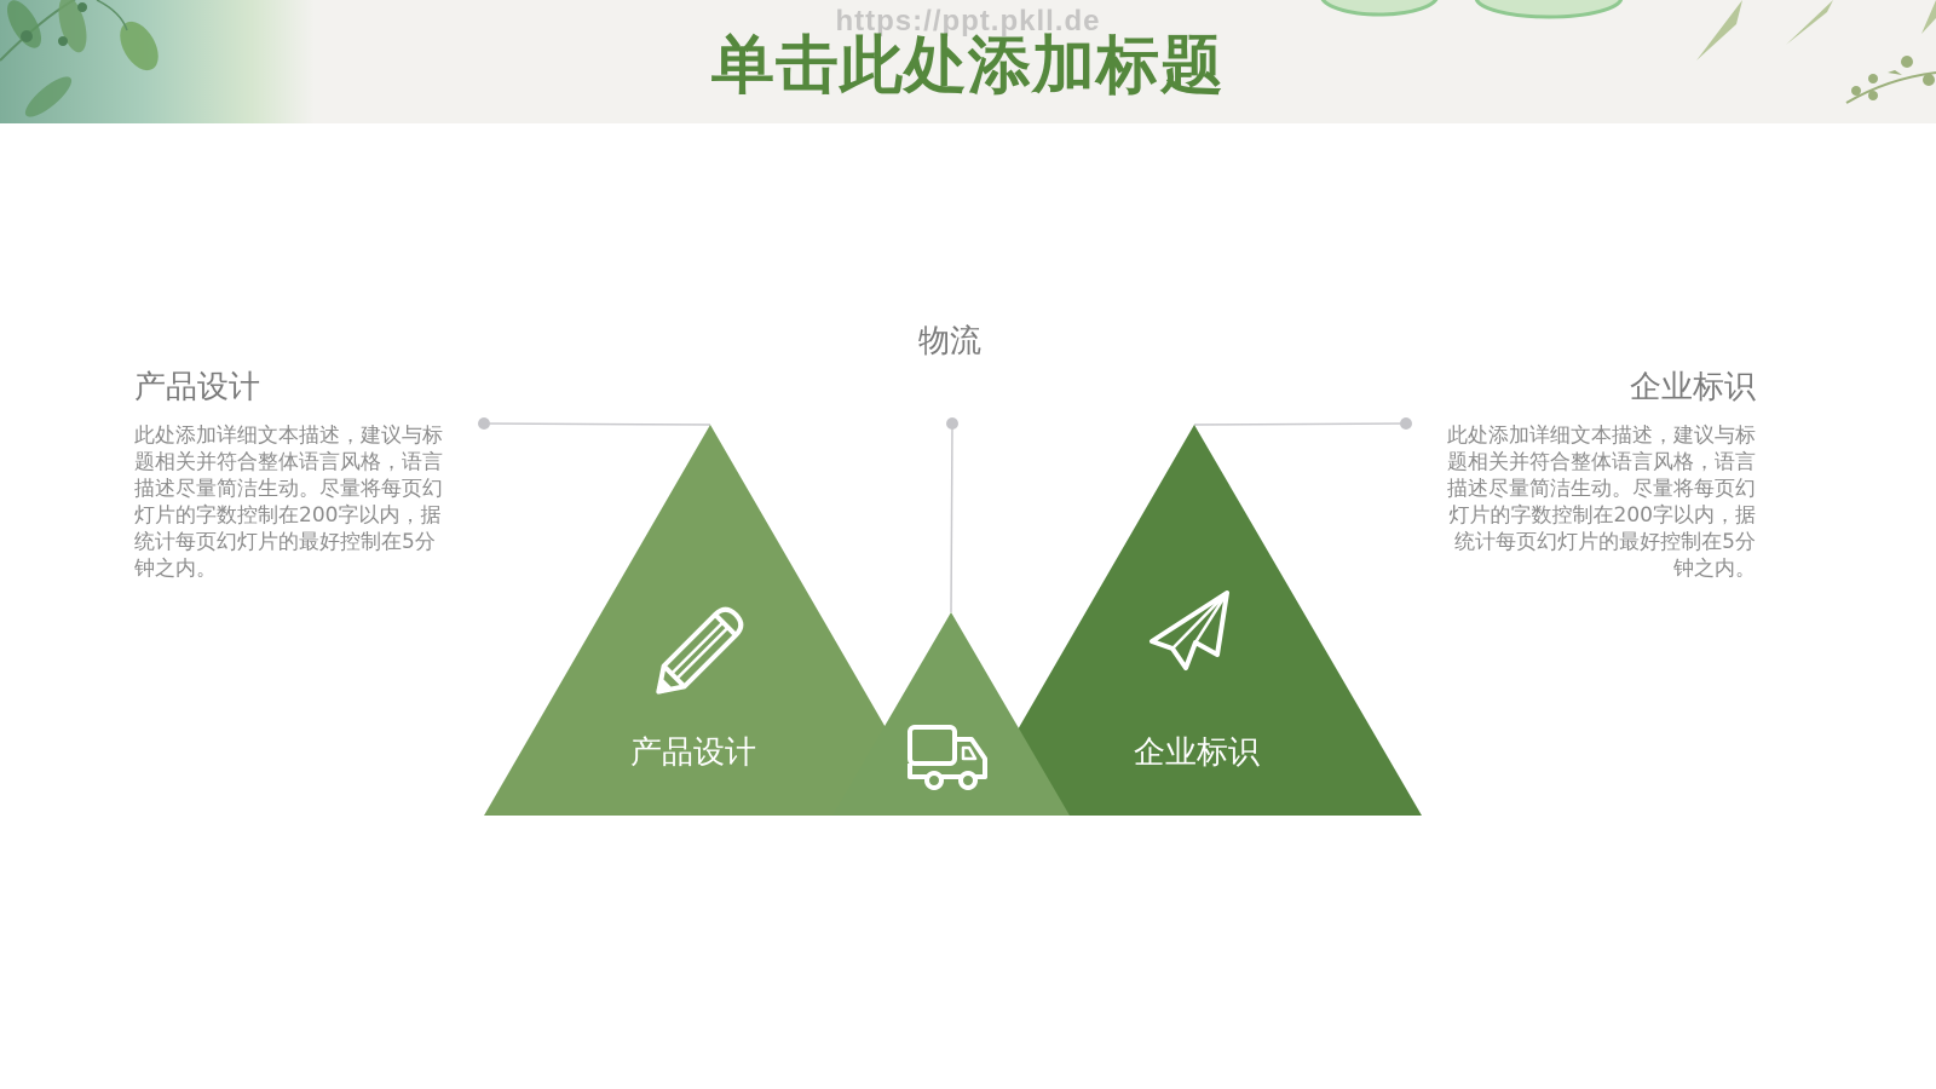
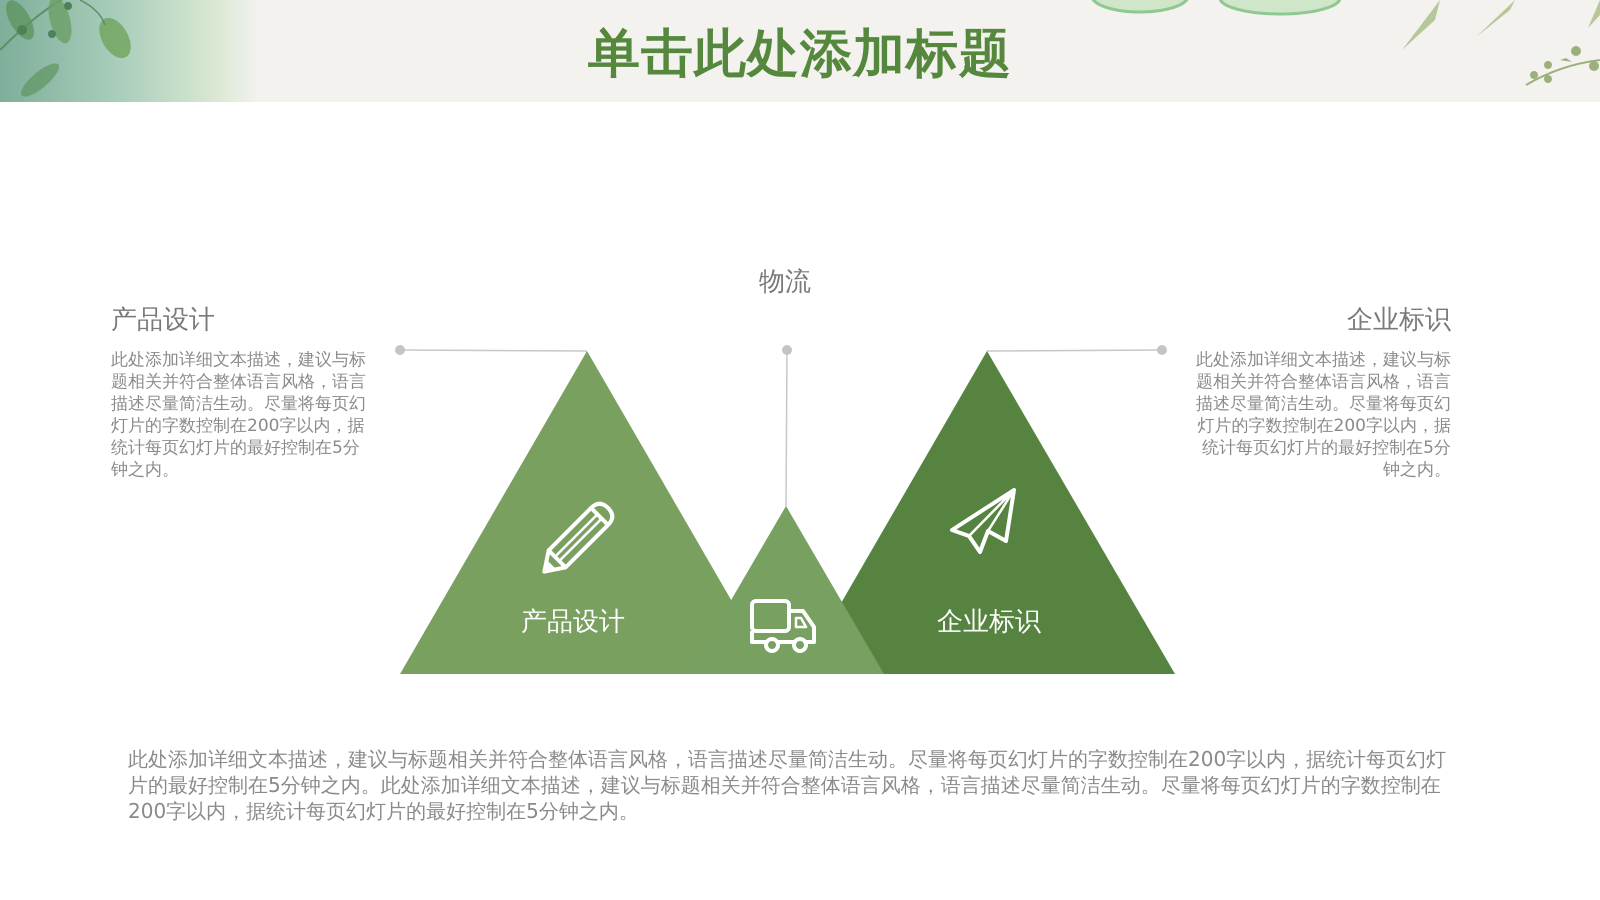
- https://ppt.pkll.de
  单击此处添加标题
  物流
  产品设计
  此处添加详细文本描述，建议与标题相关并符合整体语言风格，语言描述尽量简洁生动。尽量将每页幻灯片的字数控制在200字以内，据统计每页幻灯片的最好控制在5分钟之内。
  企业标识
  此处添加详细文本描述，建议与标题相关并符合整体语言风格，语言描述尽量简洁生动。尽量将每页幻灯片的字数控制在200字以内，据统计每页幻灯片的最好控制在5分钟之内。
  产品设计
  企业标识
+ 此处添加详细文本描述，建议与标题相关并符合整体语言风格，语言描述尽量简洁生动。尽量将每页幻灯片的字数控制在200字以内，据统计每页幻灯片的最好控制在5分钟之内。此处添加详细文本描述，建议与标题相关并符合整体语言风格，语言描述尽量简洁生动。尽量将每页幻灯片的字数控制在200字以内，据统计每页幻灯片的最好控制在5分钟之内。
